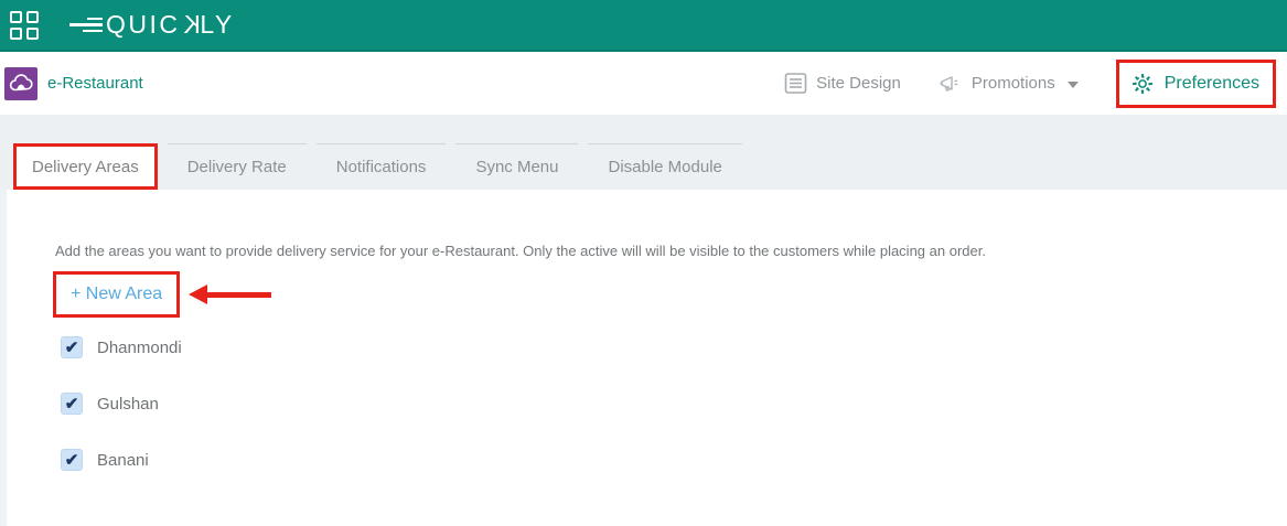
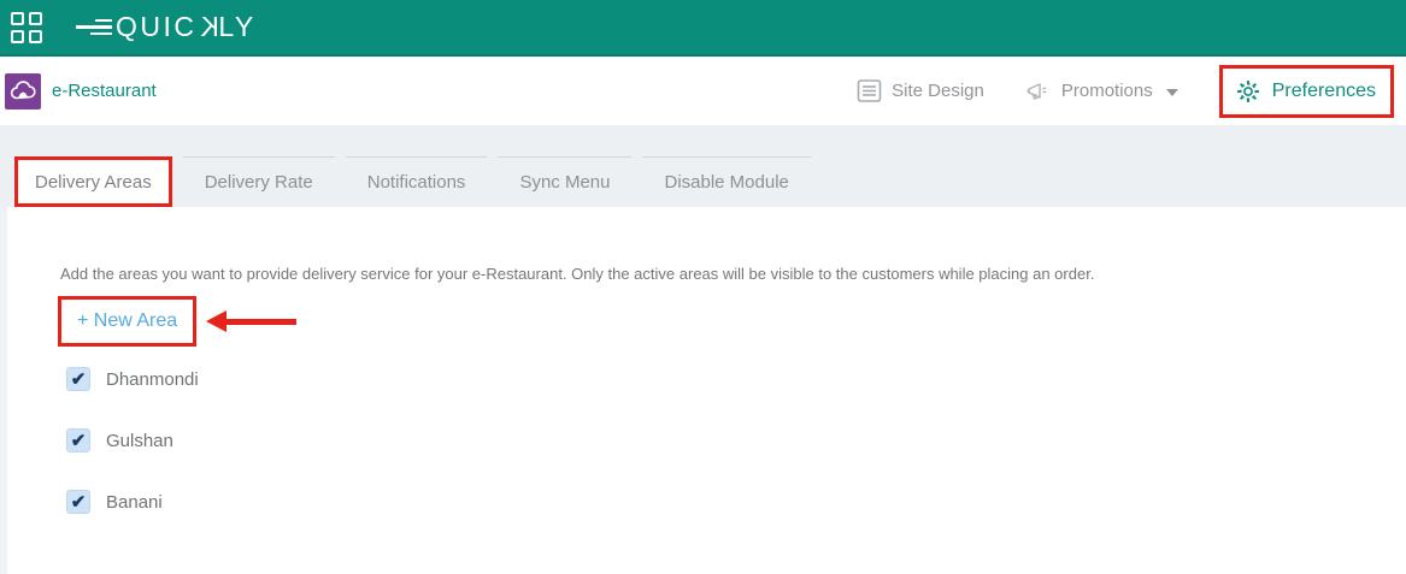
  e-Restaurant
  Site Design
  Promotions
  Preferences
  Delivery Areas
  Delivery Rate
  Notifications
  Sync Menu
  Disable Module
- Add the areas you want to provide delivery service for your e-Restaurant. Only the active will will be visible to the customers while placing an order.
+ Add the areas you want to provide delivery service for your e-Restaurant. Only the active areas will be visible to the customers while placing an order.
  + New Area
  ✔
  Dhanmondi
  ✔
  Gulshan
  ✔
  Banani
